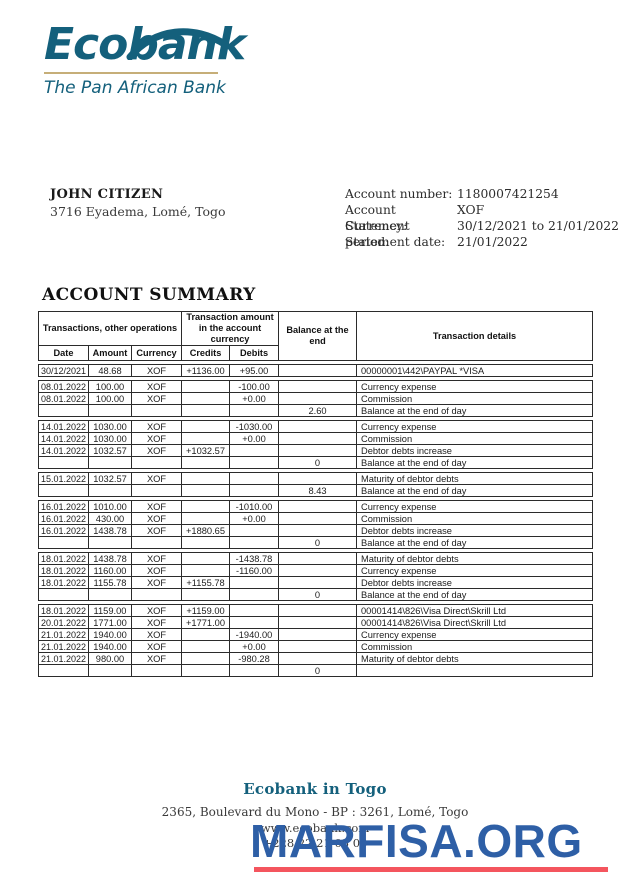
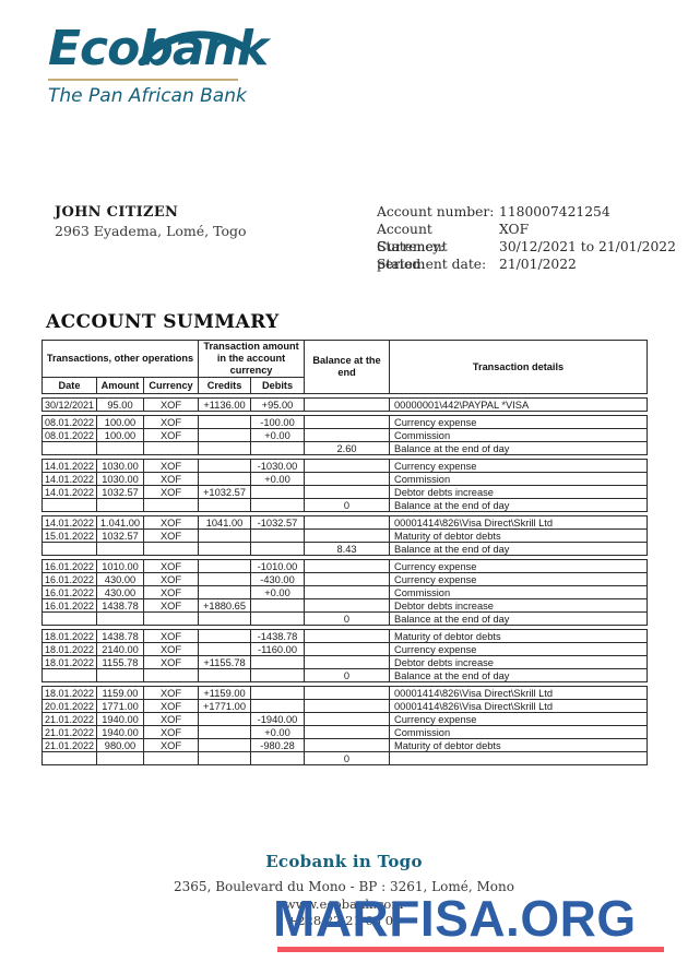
  Ecoank
  The Pan African Bank
  JOHN CITIZEN
- 3716 Eyadema, Lomé, Togo
+ 2963 Eyadema, Lomé, Togo
  Account number:
  1180007421254
  Account Currency:
  XOF
  Statement period:
  30/12/2021 to 21/01/2022
  Statement date:
  21/01/2022
  ACCOUNT SUMMARY
  Transactions, other operations	Transaction amount in the account currency	Balance at the end	Transaction details
  Date	Amount	Currency	Credits	Debits
- 30/12/2021	48.68	XOF	+1136.00	+95.00		00000001\442\PAYPAL *VISA
+ 30/12/2021	95.00	XOF	+1136.00	+95.00		00000001\442\PAYPAL *VISA
  08.01.2022	100.00	XOF		-100.00		Currency expense
  08.01.2022	100.00	XOF		+0.00		Commission
  					2.60	Balance at the end of day
  14.01.2022	1030.00	XOF		-1030.00		Currency expense
  14.01.2022	1030.00	XOF		+0.00		Commission
  14.01.2022	1032.57	XOF	+1032.57			Debtor debts increase
  					0	Balance at the end of day
+ 14.01.2022	1.041.00	XOF	1041.00	-1032.57		00001414\826\Visa Direct\Skrill Ltd
  15.01.2022	1032.57	XOF				Maturity of debtor debts
  					8.43	Balance at the end of day
  16.01.2022	1010.00	XOF		-1010.00		Currency expense
+ 16.01.2022	430.00	XOF		-430.00		Currency expense
  16.01.2022	430.00	XOF		+0.00		Commission
  16.01.2022	1438.78	XOF	+1880.65			Debtor debts increase
  					0	Balance at the end of day
  18.01.2022	1438.78	XOF		-1438.78		Maturity of debtor debts
- 18.01.2022	1160.00	XOF		-1160.00		Currency expense
+ 18.01.2022	2140.00	XOF		-1160.00		Currency expense
  18.01.2022	1155.78	XOF	+1155.78			Debtor debts increase
  					0	Balance at the end of day
  18.01.2022	1159.00	XOF	+1159.00			00001414\826\Visa Direct\Skrill Ltd
  20.01.2022	1771.00	XOF	+1771.00			00001414\826\Visa Direct\Skrill Ltd
  21.01.2022	1940.00	XOF		-1940.00		Currency expense
  21.01.2022	1940.00	XOF		+0.00		Commission
  21.01.2022	980.00	XOF		-980.28		Maturity of debtor debts
  					0
  Ecobank in Togo
- 2365, Boulevard du Mono - BP : 3261, Lomé, Togo
+ 2365, Boulevard du Mono - BP : 3261, Lomé, Mono
  www.ecobank.com
  +228 22 21 03 03
  MARFISA.ORG
